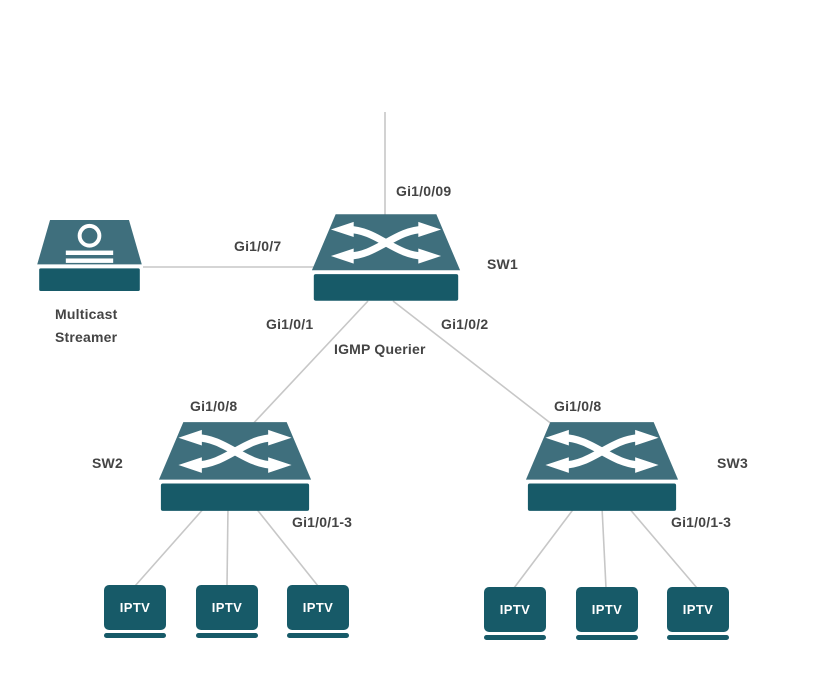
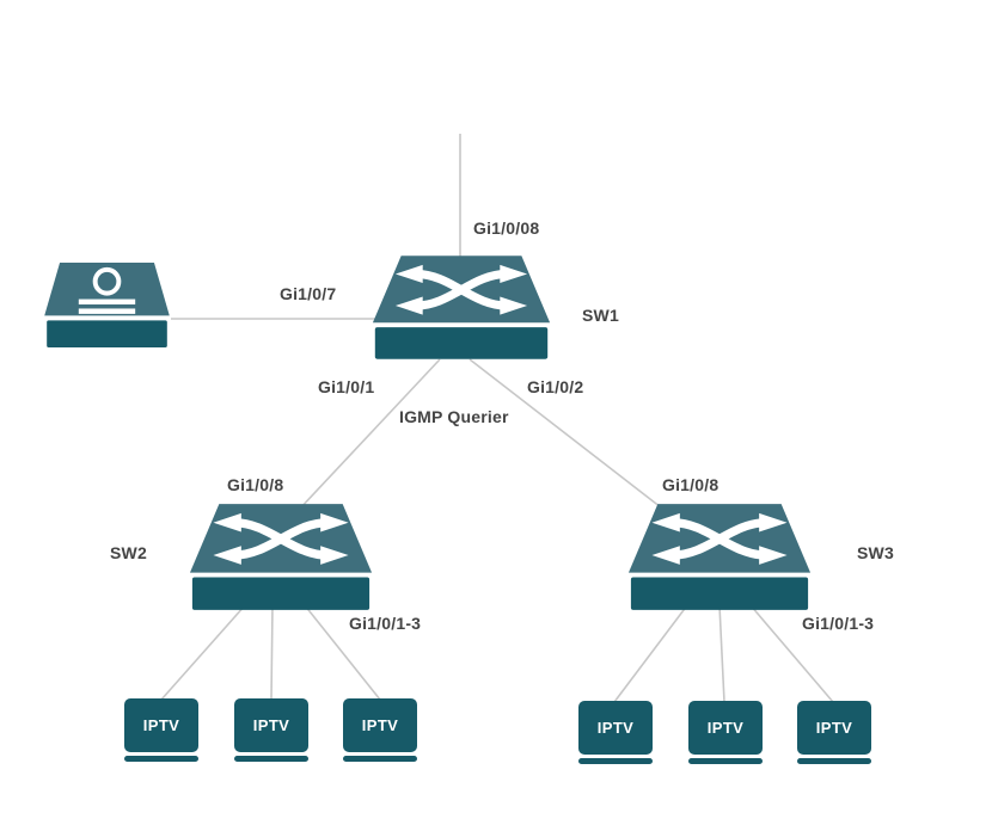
  IPTV
  IPTV
  IPTV
  IPTV
  IPTV
  IPTV
- Gi1/0/09
+ Gi1/0/08
  SW1
  Gi1/0/7
- Multicast
- Streamer
  Gi1/0/1
  Gi1/0/2
  IGMP Querier
  Gi1/0/8
  SW2
  Gi1/0/1-3
  Gi1/0/8
  SW3
  Gi1/0/1-3
